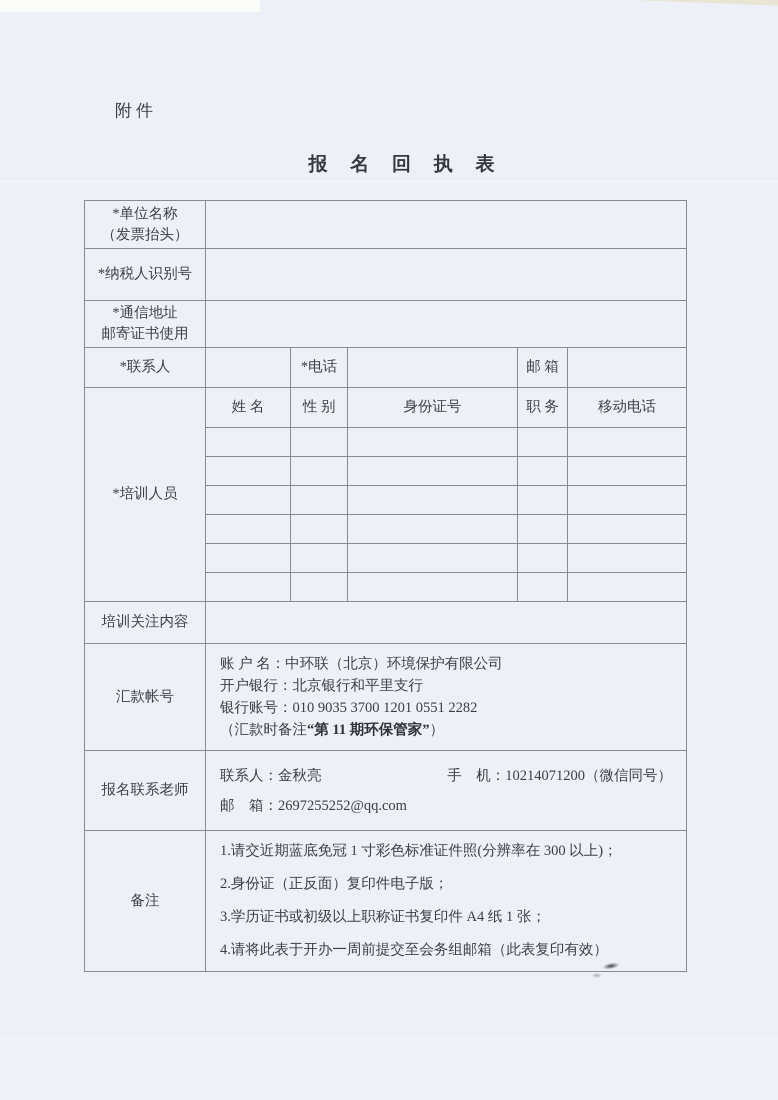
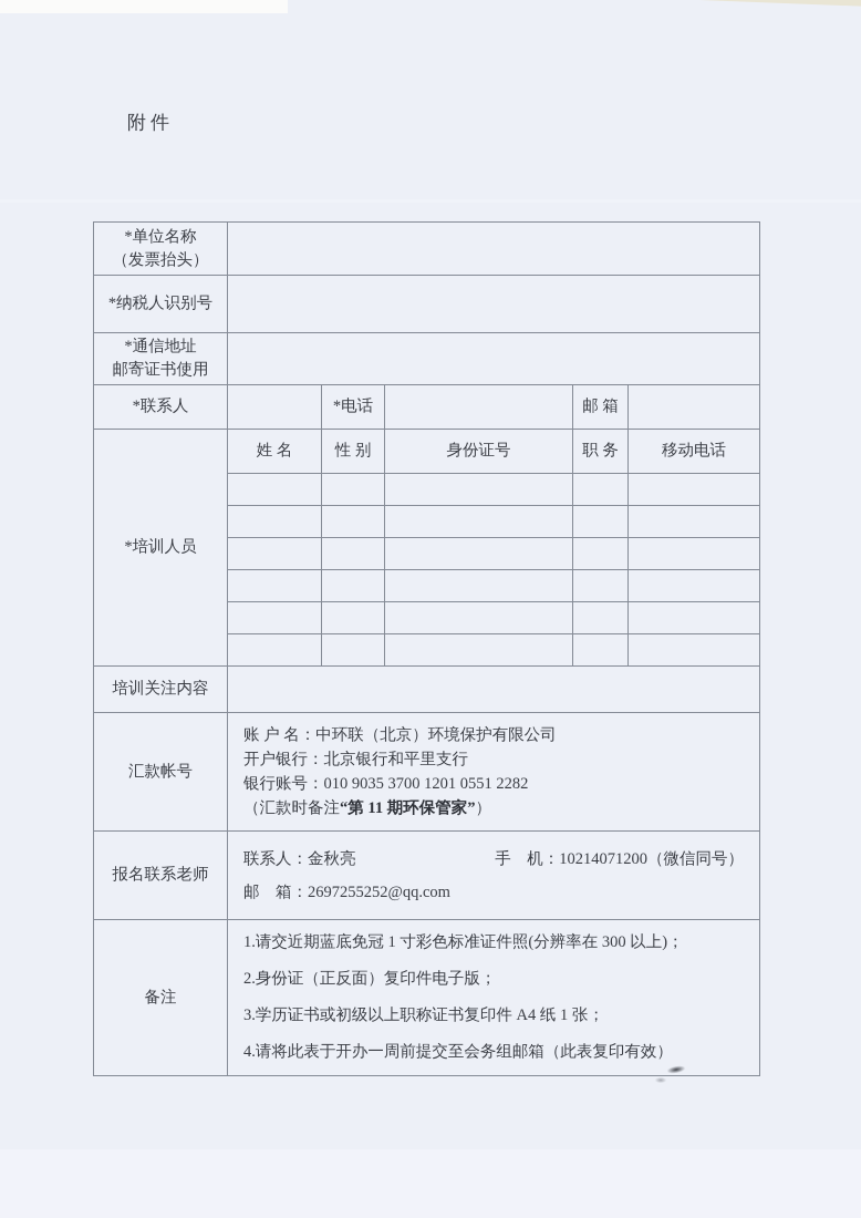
  附件
- 报 名 回 执 表
  *单位名称 （发票抬头）
  *纳税人识别号
  *通信地址 邮寄证书使用
  *联系人		*电话		邮 箱
  *培训人员	姓 名	性 别	身份证号	职 务	移动电话
  培训关注内容
  汇款帐号	账 户 名：中环联（北京）环境保护有限公司 开户银行：北京银行和平里支行 银行账号：010 9035 3700 1201 0551 2282 （汇款时备注“第 11 期环保管家”）
  报名联系老师	联系人：金秋亮 手 机：10214071200（微信同号） 邮 箱：2697255252@qq.com
  备注	1.请交近期蓝底免冠 1 寸彩色标准证件照(分辨率在 300 以上)； 2.身份证（正反面）复印件电子版； 3.学历证书或初级以上职称证书复印件 A4 纸 1 张； 4.请将此表于开办一周前提交至会务组邮箱（此表复印有效）
